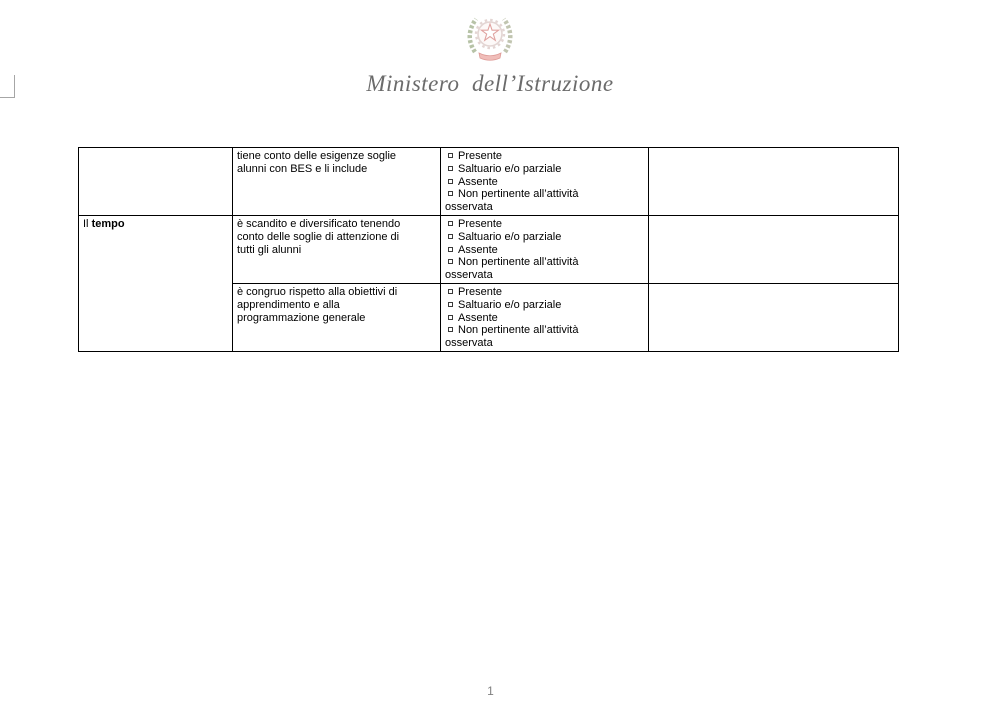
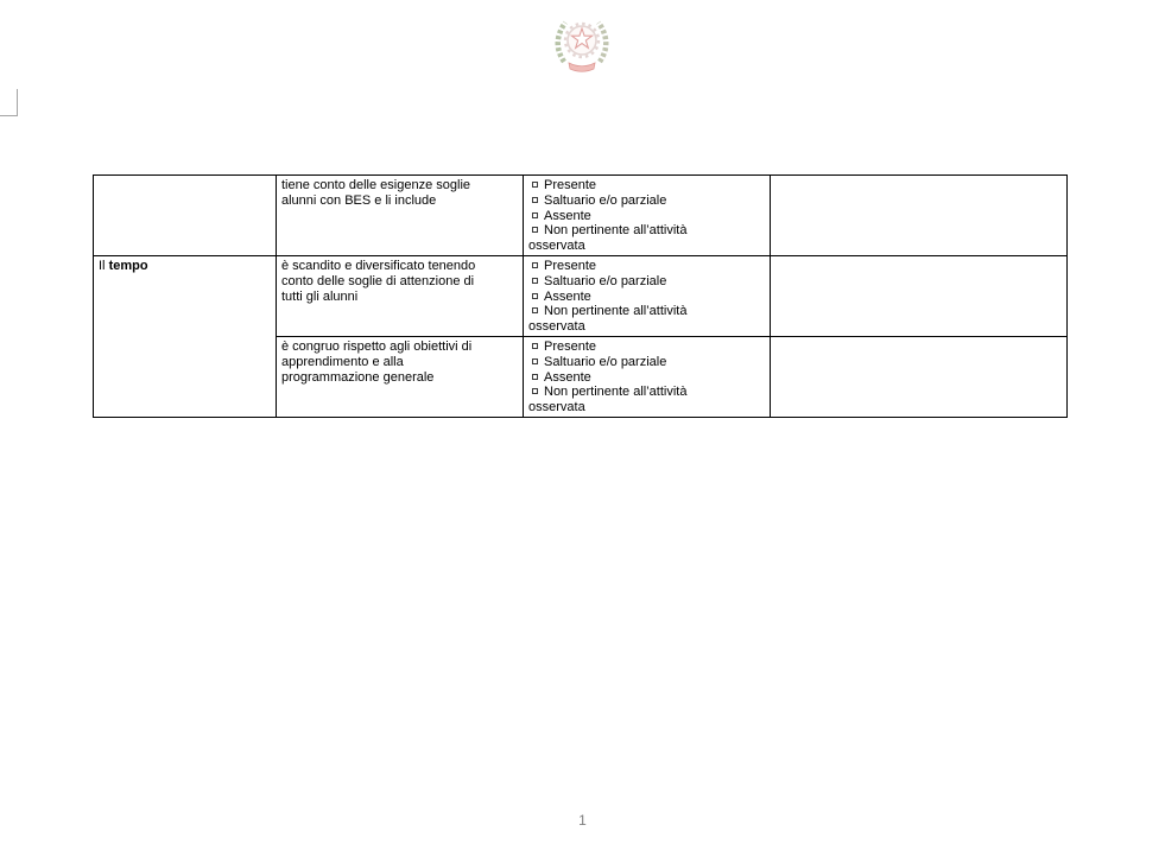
- Ministero dell’Istruzione
  	tiene conto delle esigenze soglie alunni con BES e li include	Presente Saltuario e/o parziale Assente Non pertinente all’attività osservata
  Il tempo	è scandito e diversificato tenendo conto delle soglie di attenzione di tutti gli alunni	Presente Saltuario e/o parziale Assente Non pertinente all’attività osservata
- è congruo rispetto alla obiettivi di apprendimento e alla programmazione generale	Presente Saltuario e/o parziale Assente Non pertinente all’attività osservata
+ è congruo rispetto agli obiettivi di apprendimento e alla programmazione generale	Presente Saltuario e/o parziale Assente Non pertinente all’attività osservata
  1
